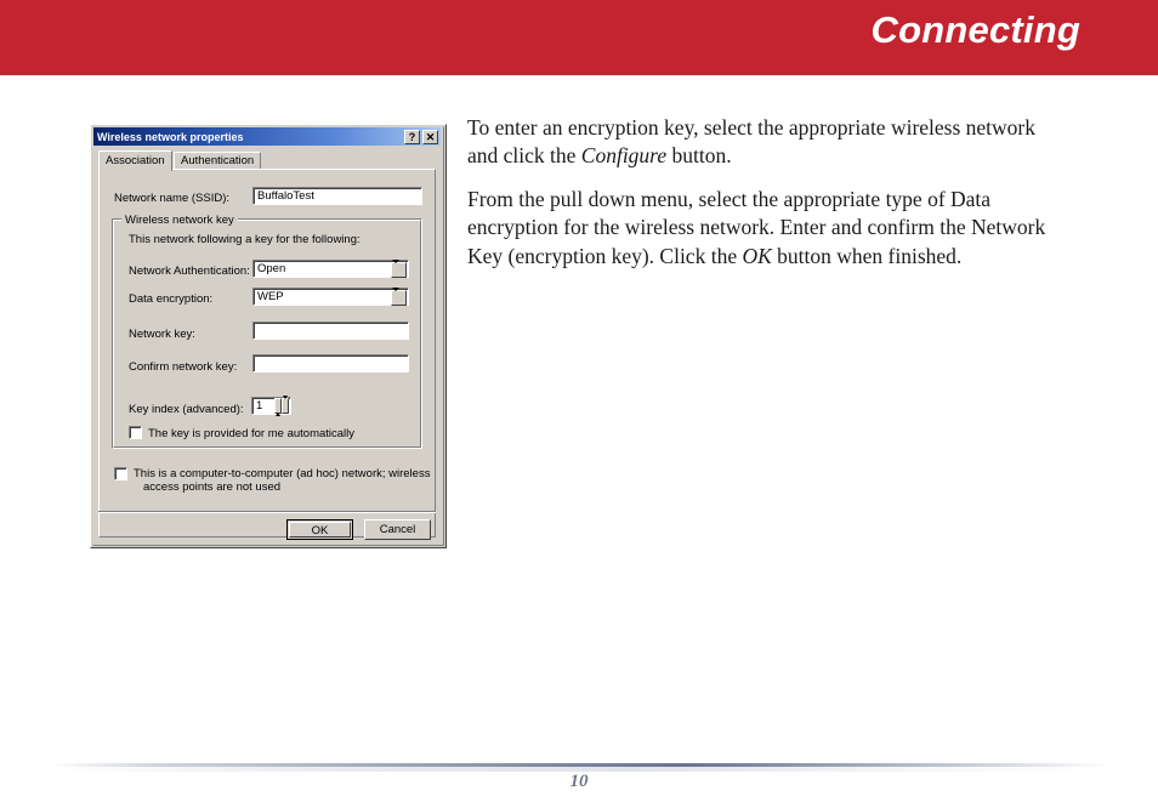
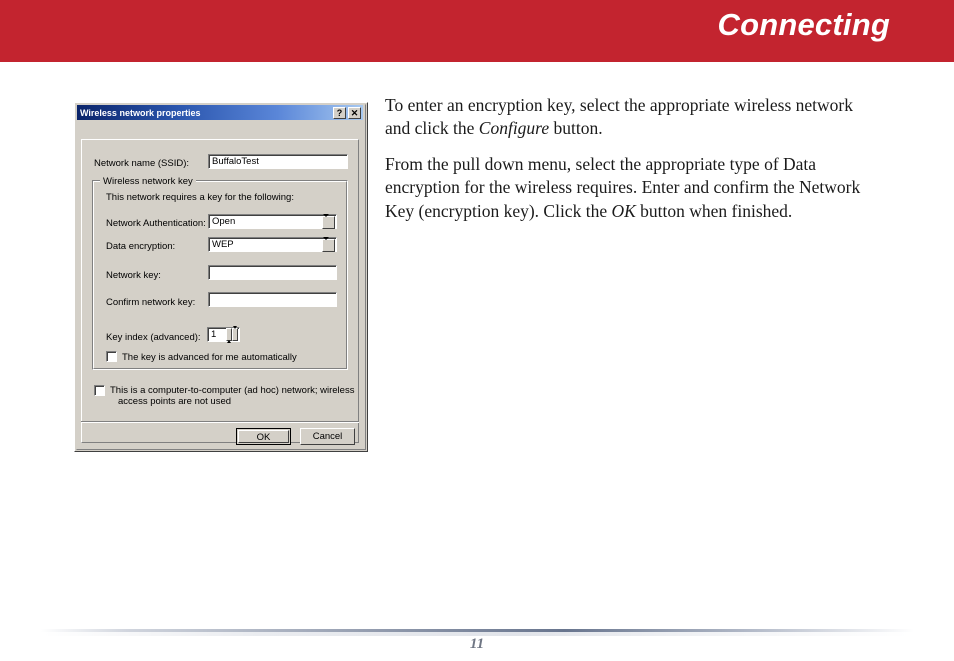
  Connecting
  To enter an encryption key, select the appropriate wireless network and click the Configure button.
- From the pull down menu, select the appropriate type of Data encryption for the wireless network. Enter and confirm the Network Key (encryption key). Click the OK button when finished.
+ From the pull down menu, select the appropriate type of Data encryption for the wireless requires. Enter and confirm the Network Key (encryption key). Click the OK button when finished.
  Wireless network properties
  ?
  ✕
- Association
- Authentication
  Network name (SSID):
  BuffaloTest
  Wireless network key
- This network following a key for the following:
+ This network requires a key for the following:
  Network Authentication:
  Open
  Data encryption:
  WEP
  Network key:
  Confirm network key:
  Key index (advanced):
  1
- The key is provided for me automatically
+ The key is advanced for me automatically
  This is a computer-to-computer (ad hoc) network; wireless
  access points are not used
  OK
  Cancel
- 10
+ 11
